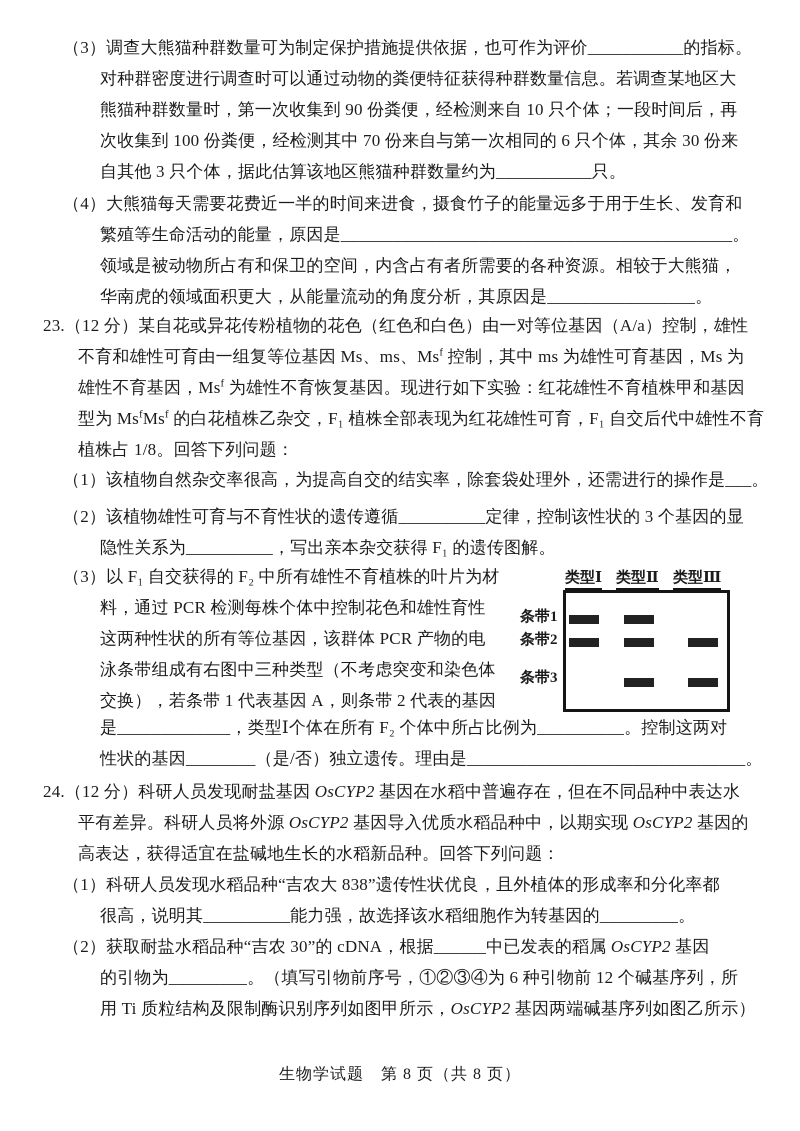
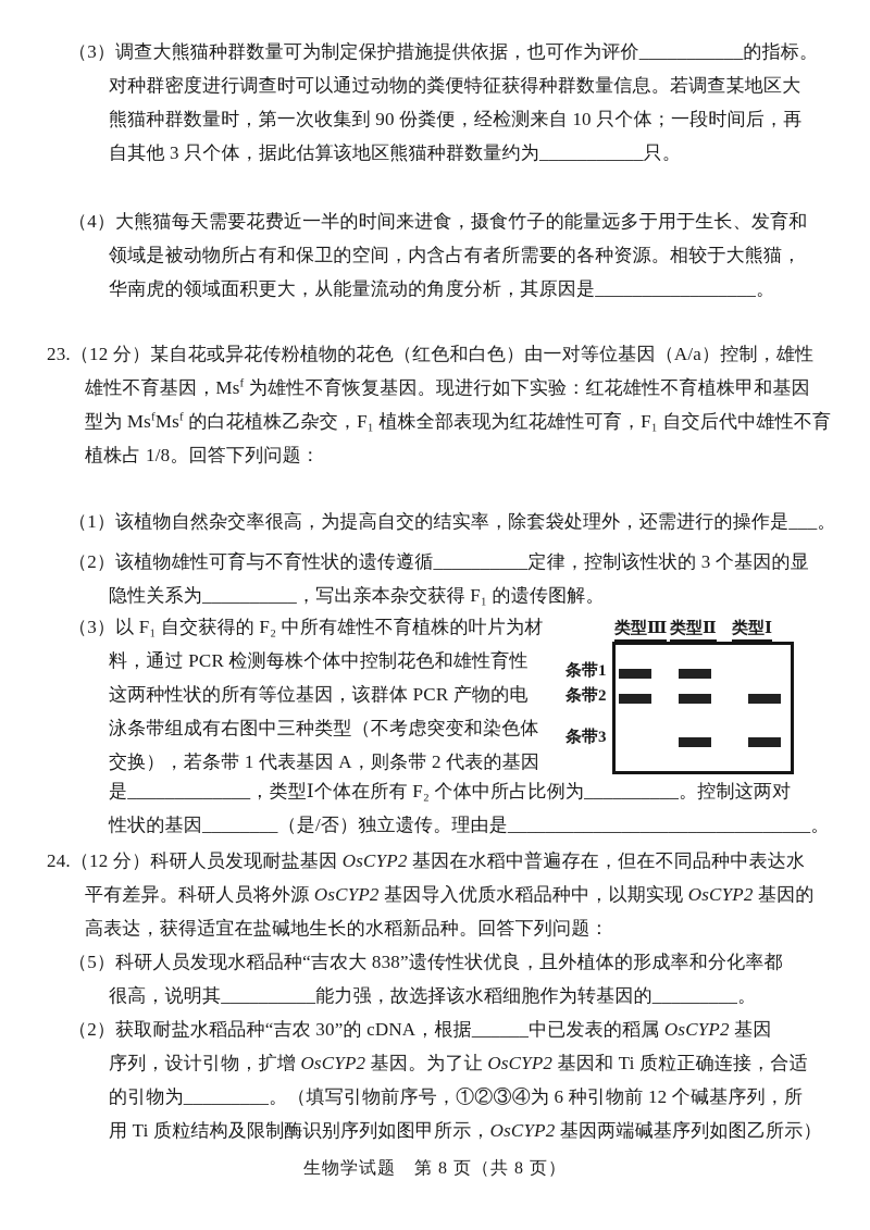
  （3）调查大熊猫种群数量可为制定保护措施提供依据，也可作为评价___________的指标。
  对种群密度进行调查时可以通过动物的粪便特征获得种群数量信息。若调查某地区大
  熊猫种群数量时，第一次收集到 90 份粪便，经检测来自 10 只个体；一段时间后，再
- 次收集到 100 份粪便，经检测其中 70 份来自与第一次相同的 6 只个体，其余 30 份来
  自其他 3 只个体，据此估算该地区熊猫种群数量约为___________只。
  （4）大熊猫每天需要花费近一半的时间来进食，摄食竹子的能量远多于用于生长、发育和
- 繁殖等生命活动的能量，原因是_____________________________________________。
  领域是被动物所占有和保卫的空间，内含占有者所需要的各种资源。相较于大熊猫，
  华南虎的领域面积更大，从能量流动的角度分析，其原因是_________________。
  23.（12 分）某自花或异花传粉植物的花色（红色和白色）由一对等位基因（A/a）控制，雄性
- 不育和雄性可育由一组复等位基因 Ms、ms、Msf 控制，其中 ms 为雄性可育基因，Ms 为
  雄性不育基因，Msf 为雄性不育恢复基因。现进行如下实验：红花雄性不育植株甲和基因
  型为 MsfMsf 的白花植株乙杂交，F₁ 植株全部表现为红花雄性可育，F₁ 自交后代中雄性不育
  植株占 1/8。回答下列问题：
  （1）该植物自然杂交率很高，为提高自交的结实率，除套袋处理外，还需进行的操作是___。
  （2）该植物雄性可育与不育性状的遗传遵循__________定律，控制该性状的 3 个基因的显
  隐性关系为__________，写出亲本杂交获得 F₁ 的遗传图解。
  （3）以 F₁ 自交获得的 F₂ 中所有雄性不育植株的叶片为材
  料，通过 PCR 检测每株个体中控制花色和雄性育性
  这两种性状的所有等位基因，该群体 PCR 产物的电
  泳条带组成有右图中三种类型（不考虑突变和染色体
  交换），若条带 1 代表基因 A，则条带 2 代表的基因
  是_____________，类型Ⅰ个体在所有 F₂ 个体中所占比例为__________。控制这两对
  性状的基因________（是/否）独立遗传。理由是________________________________。
- 类型Ⅰ
+ 类型Ⅲ
  类型Ⅱ
- 类型Ⅲ
+ 类型Ⅰ
  条带1
  条带2
  条带3
  24.（12 分）科研人员发现耐盐基因 OsCYP2 基因在水稻中普遍存在，但在不同品种中表达水
  平有差异。科研人员将外源 OsCYP2 基因导入优质水稻品种中，以期实现 OsCYP2 基因的
  高表达，获得适宜在盐碱地生长的水稻新品种。回答下列问题：
- （1）科研人员发现水稻品种“吉农大 838”遗传性状优良，且外植体的形成率和分化率都
+ （5）科研人员发现水稻品种“吉农大 838”遗传性状优良，且外植体的形成率和分化率都
  很高，说明其__________能力强，故选择该水稻细胞作为转基因的_________。
  （2）获取耐盐水稻品种“吉农 30”的 cDNA，根据______中已发表的稻属 OsCYP2 基因
+ 序列，设计引物，扩增 OsCYP2 基因。为了让 OsCYP2 基因和 Ti 质粒正确连接，合适
  的引物为_________。（填写引物前序号，①②③④为 6 种引物前 12 个碱基序列，所
  用 Ti 质粒结构及限制酶识别序列如图甲所示，OsCYP2 基因两端碱基序列如图乙所示）
  生物学试题 第 8 页（共 8 页）
